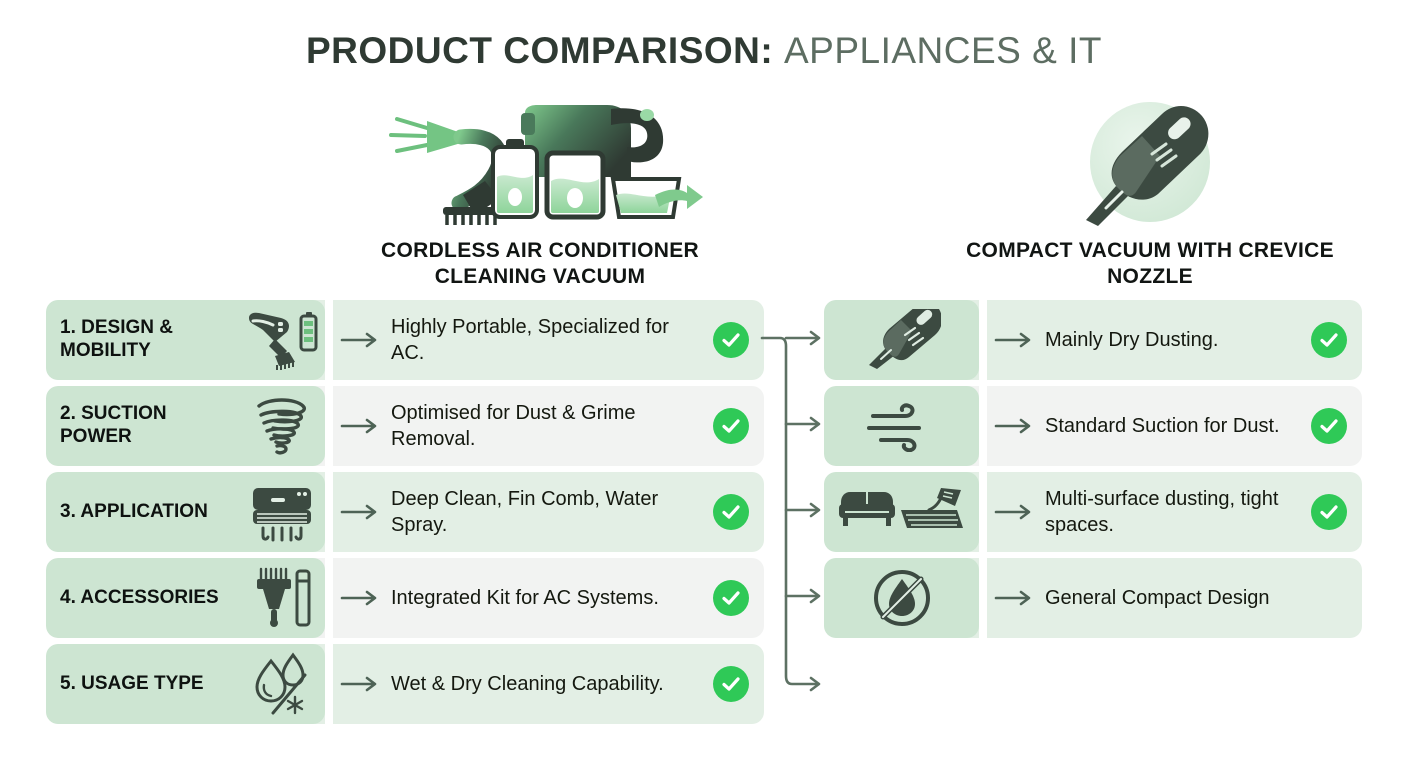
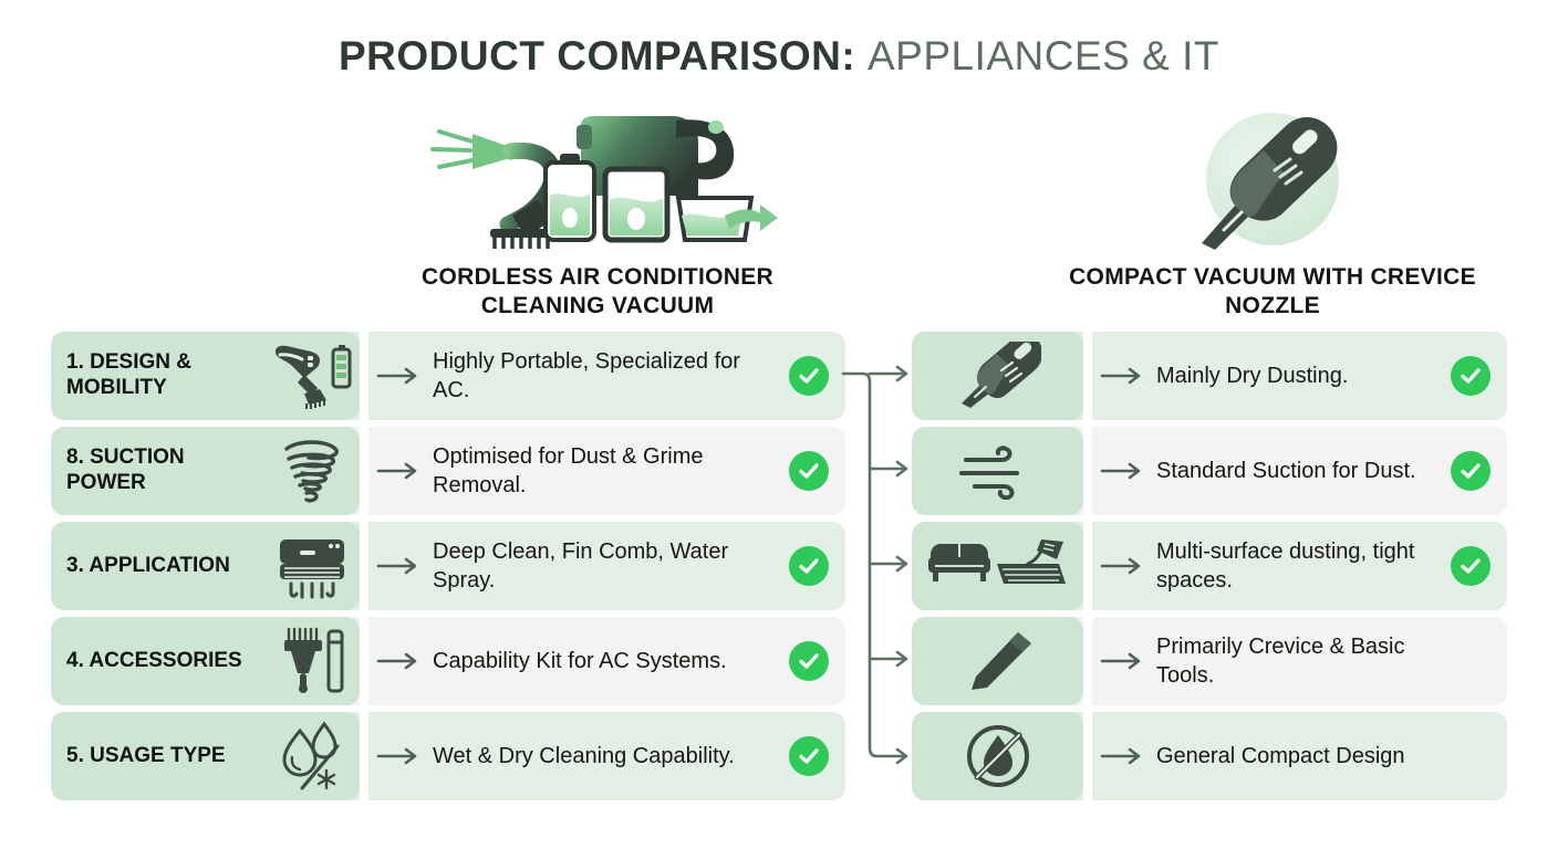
  PRODUCT COMPARISON: APPLIANCES & IT
  CORDLESS AIR CONDITIONER CLEANING VACUUM
  COMPACT VACUUM WITH CREVICE NOZZLE
  1. DESIGN & MOBILITY
  Highly Portable, Specialized for AC.
- 2. SUCTION POWER
+ 8. SUCTION POWER
  Optimised for Dust & Grime Removal.
  3. APPLICATION
  Deep Clean, Fin Comb, Water Spray.
  4. ACCESSORIES
- Integrated Kit for AC Systems.
+ Capability Kit for AC Systems.
  5. USAGE TYPE
  Wet & Dry Cleaning Capability.
  Mainly Dry Dusting.
  Standard Suction for Dust.
  Multi-surface dusting, tight spaces.
+ Primarily Crevice & Basic Tools.
  General Compact Design
